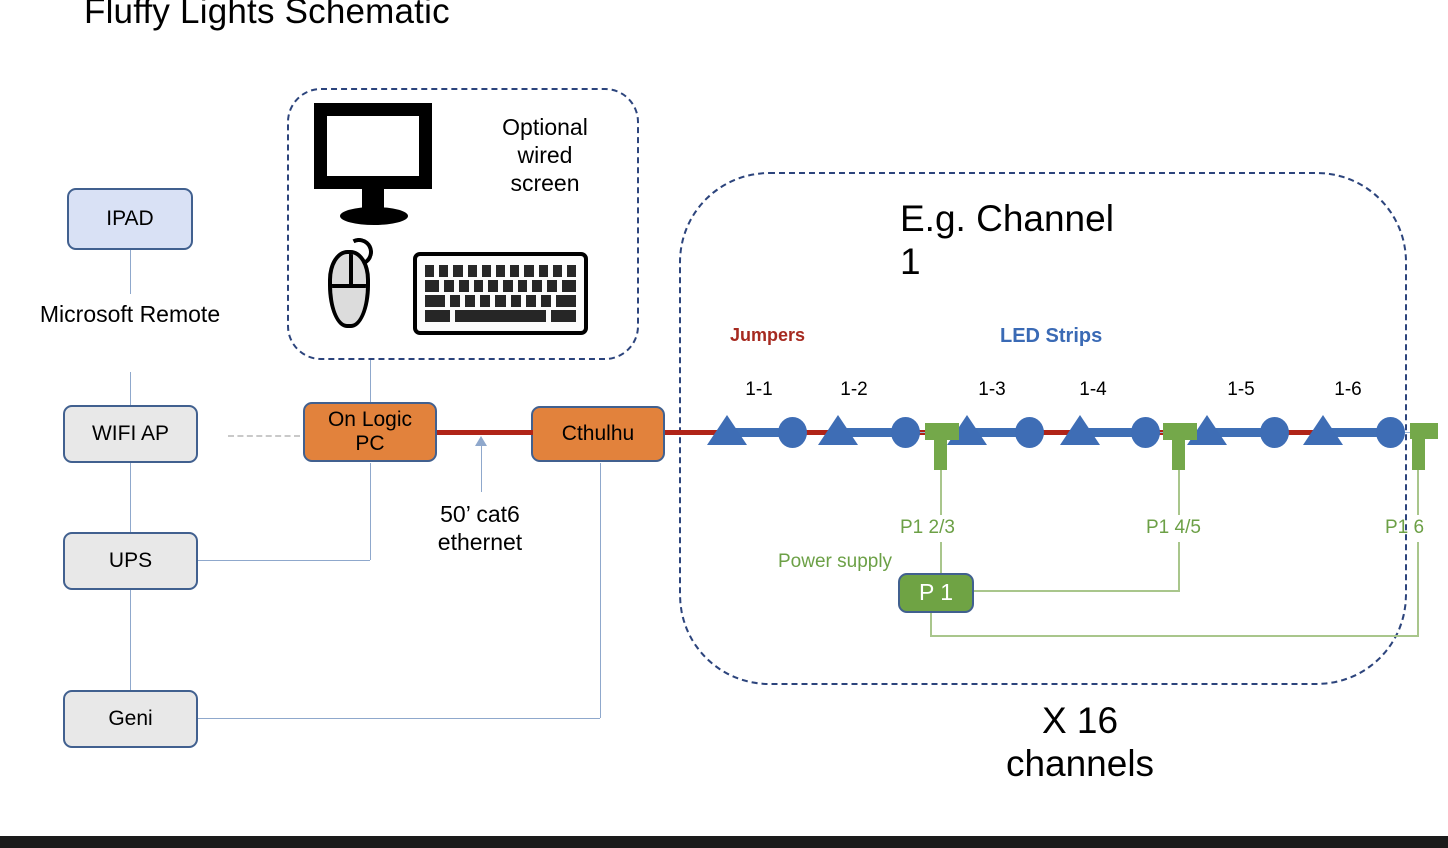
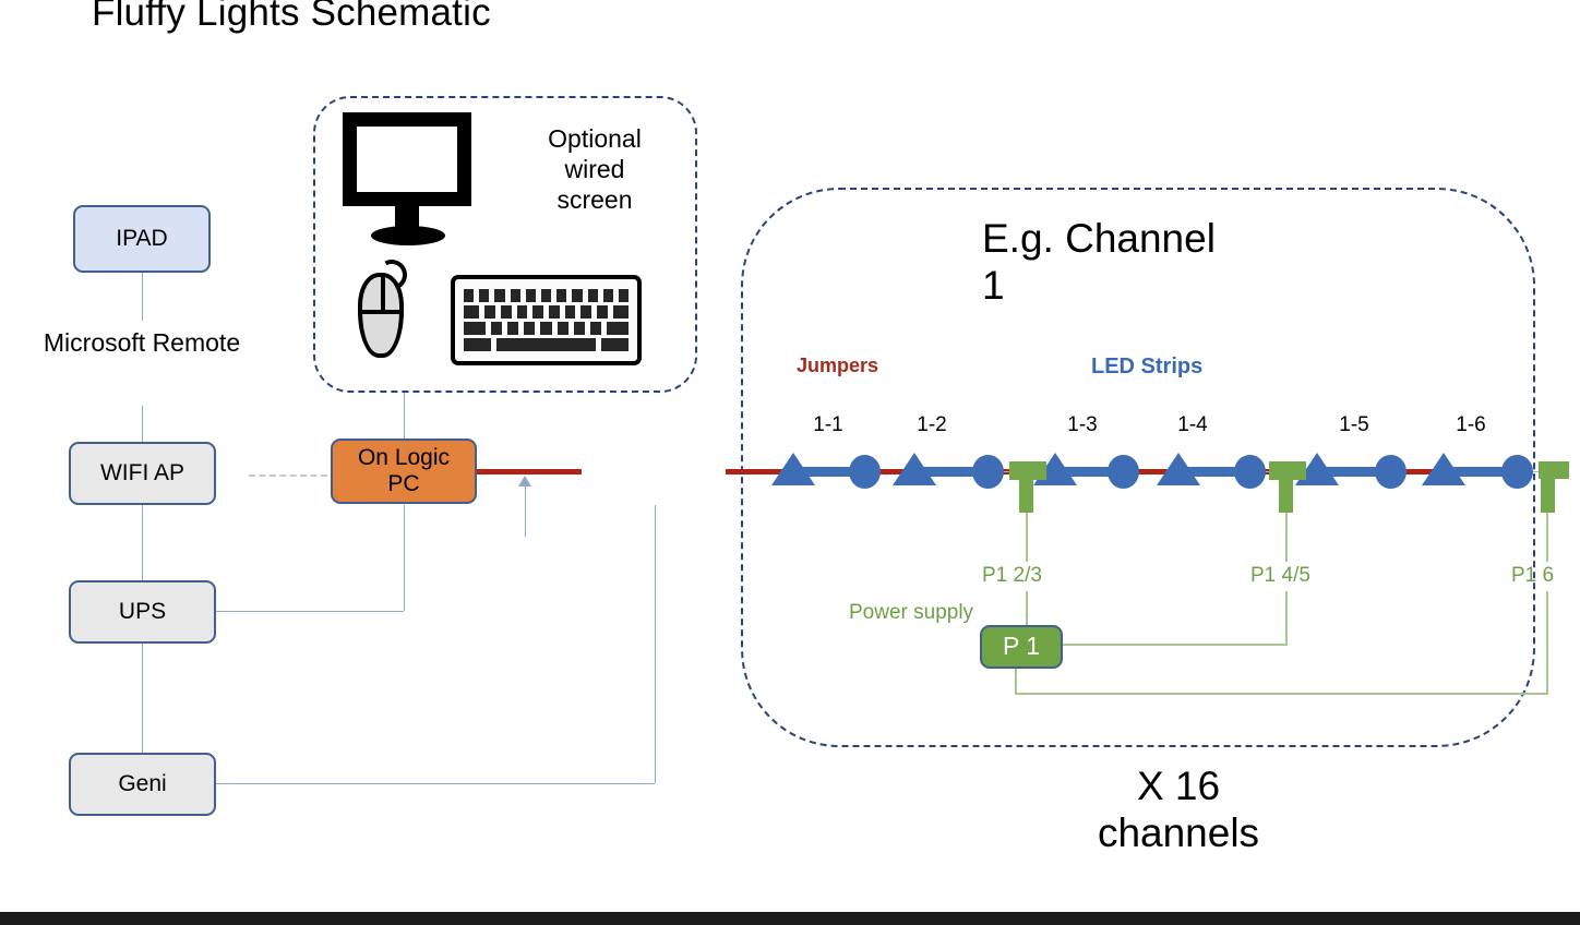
  Fluffy Lights Schematic
  IPAD
  Microsoft Remote
  WIFI AP
  UPS
  Geni
  Optional
  wired
  screen
  On Logic
  PC
- Cthulhu
- 50’ cat6
- ethernet
  E.g. Channel
  1
  Jumpers
  LED Strips
  1-1
  1-2
  1-3
  1-4
  1-5
  1-6
  P1 2/3
  P1 4/5
  P1 6
  Power supply
  P 1
  X 16
  channels
